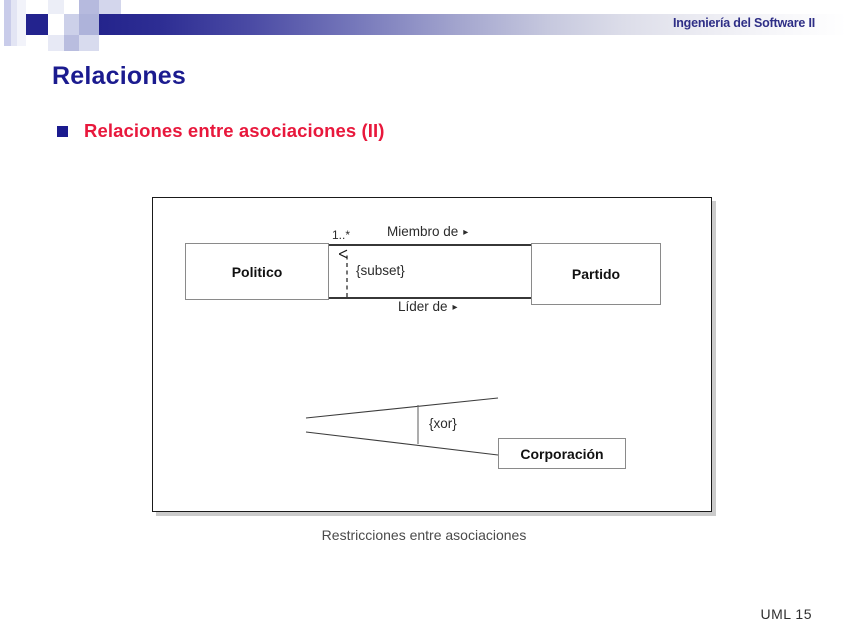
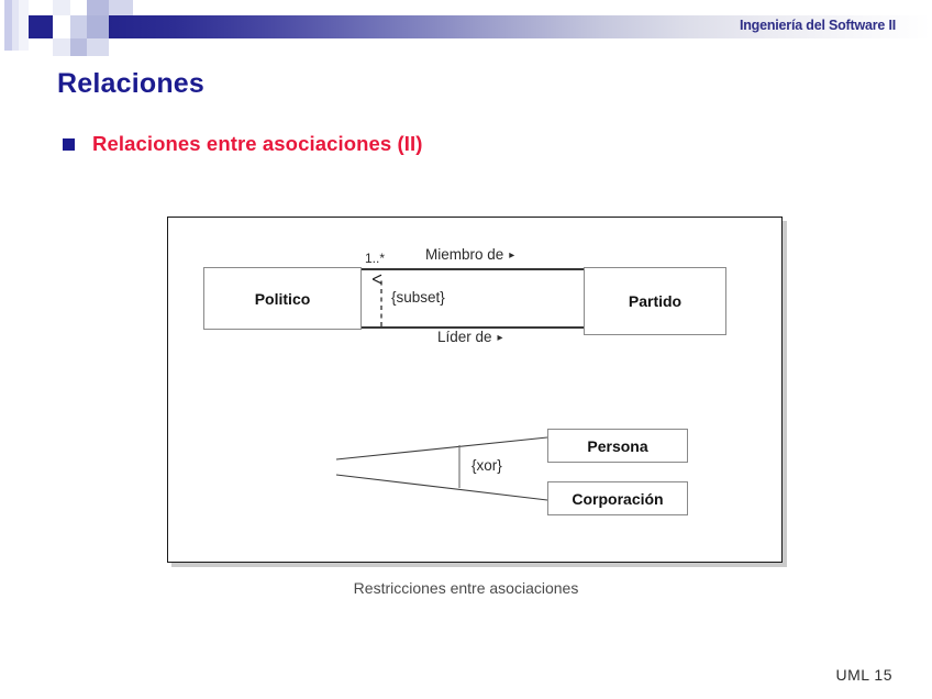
  Ingeniería del Software II
  Relaciones
  Relaciones entre asociaciones (II)
  Politico
  Partido
  1..*
  Miembro de ▸
  {subset}
  Líder de ▸
+ Persona
  Corporación
  {xor}
  Restricciones entre asociaciones
  UML 15
